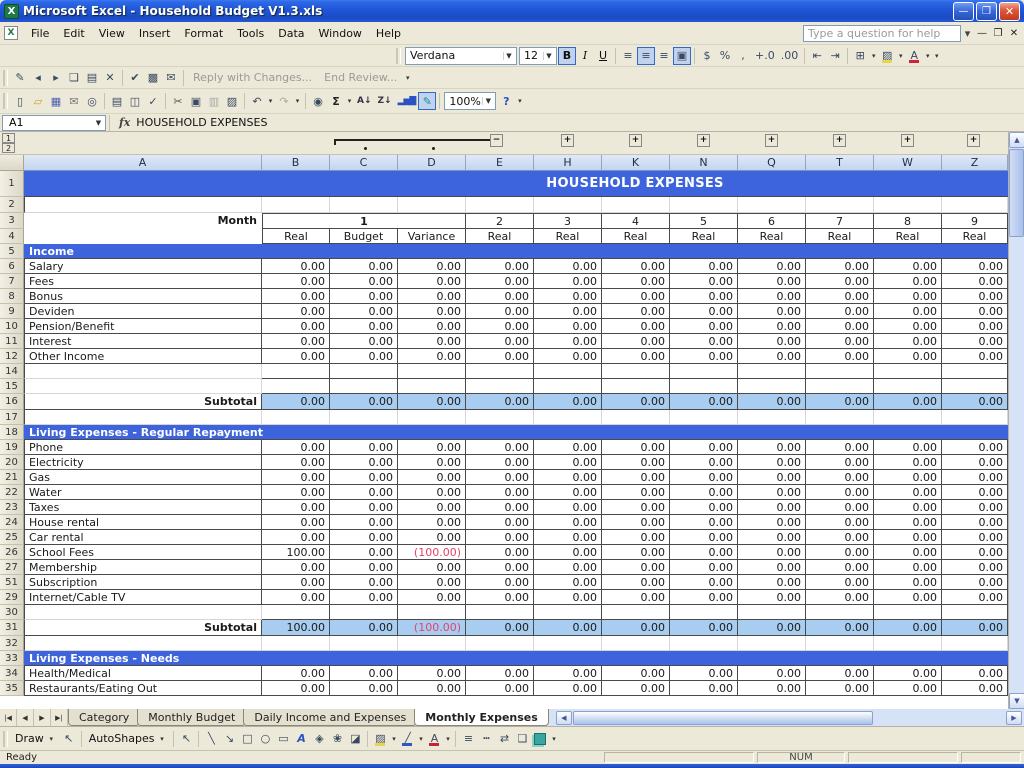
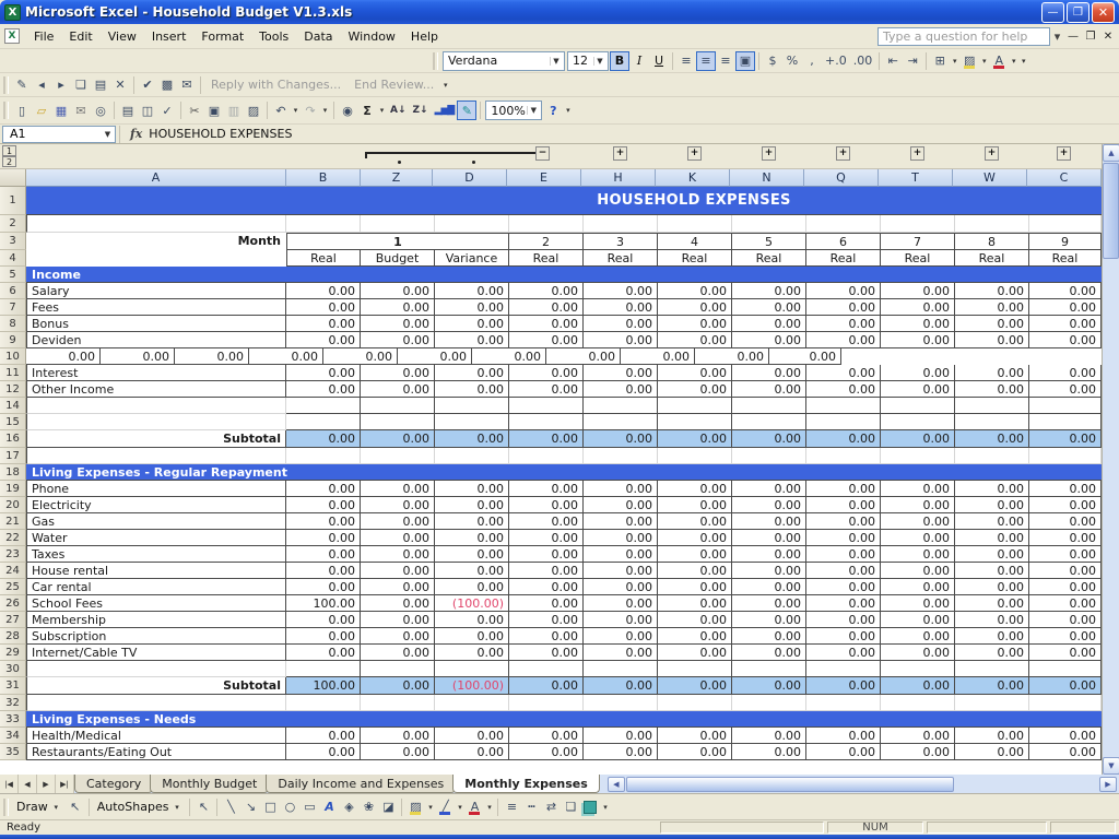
  X
  Microsoft Excel - Household Budget V1.3.xls
  —
  ❐
  ✕
  X
  File
  Edit
  View
  Insert
  Format
  Tools
  Data
  Window
  Help
  Type a question for help
  ▾
  —
  ❐
  ✕
  Verdana
  ▼
  12
  ▼
  B
  I
  U
  ≡
  ≡
  ≡
  ▣
  $
  %
  ,
  +.0
  .00
  ⇤
  ⇥
  ⊞
  ▾
  ▨
  ▾
  A
  ▾
  ▾
  ✎
  ◂
  ▸
  ❏
  ▤
  ✕
  ✔
  ▩
  ✉
  Reply with Changes...
  End Review...
  ▾
  ▯
  ▱
  ▦
  ✉
  ◎
  ▤
  ◫
  ✓
  ✂
  ▣
  ▥
  ▨
  ↶
  ▾
  ↷
  ▾
  ◉
  Σ
  ▾
  A↓
  Z↓
  ▂▅▇
  ✎
  100%
  ▼
  ?
  ▾
  A1
  ▼
  fx
  HOUSEHOLD EXPENSES
  1
  2
  −
  +
  +
  +
  +
  +
  +
  +
  A
  B
- C
+ Z
  D
  E
  H
  K
  N
  Q
  T
  W
- Z
+ C
  1
  HOUSEHOLD EXPENSES
  2
  3
  Month
  1
  2
  3
  4
  5
  6
  7
  8
  9
  4
  Real
  Budget
  Variance
  Real
  Real
  Real
  Real
  Real
  Real
  Real
  Real
  5
  Income
  6
  Salary
  0.00
  0.00
  0.00
  0.00
  0.00
  0.00
  0.00
  0.00
  0.00
  0.00
  0.00
  7
  Fees
  0.00
  0.00
  0.00
  0.00
  0.00
  0.00
  0.00
  0.00
  0.00
  0.00
  0.00
  8
  Bonus
  0.00
  0.00
  0.00
  0.00
  0.00
  0.00
  0.00
  0.00
  0.00
  0.00
  0.00
  9
  Deviden
  0.00
  0.00
  0.00
  0.00
  0.00
  0.00
  0.00
  0.00
  0.00
  0.00
  0.00
  10
- Pension/Benefit
  0.00
  0.00
  0.00
  0.00
  0.00
  0.00
  0.00
  0.00
  0.00
  0.00
  0.00
  11
  Interest
  0.00
  0.00
  0.00
  0.00
  0.00
  0.00
  0.00
  0.00
  0.00
  0.00
  0.00
  12
  Other Income
  0.00
  0.00
  0.00
  0.00
  0.00
  0.00
  0.00
  0.00
  0.00
  0.00
  0.00
  14
  15
  16
  Subtotal
  0.00
  0.00
  0.00
  0.00
  0.00
  0.00
  0.00
  0.00
  0.00
  0.00
  0.00
  17
  18
  Living Expenses - Regular Repayment
  19
  Phone
  0.00
  0.00
  0.00
  0.00
  0.00
  0.00
  0.00
  0.00
  0.00
  0.00
  0.00
  20
  Electricity
  0.00
  0.00
  0.00
  0.00
  0.00
  0.00
  0.00
  0.00
  0.00
  0.00
  0.00
  21
  Gas
  0.00
  0.00
  0.00
  0.00
  0.00
  0.00
  0.00
  0.00
  0.00
  0.00
  0.00
  22
  Water
  0.00
  0.00
  0.00
  0.00
  0.00
  0.00
  0.00
  0.00
  0.00
  0.00
  0.00
  23
  Taxes
  0.00
  0.00
  0.00
  0.00
  0.00
  0.00
  0.00
  0.00
  0.00
  0.00
  0.00
  24
  House rental
  0.00
  0.00
  0.00
  0.00
  0.00
  0.00
  0.00
  0.00
  0.00
  0.00
  0.00
  25
  Car rental
  0.00
  0.00
  0.00
  0.00
  0.00
  0.00
  0.00
  0.00
  0.00
  0.00
  0.00
  26
  School Fees
  100.00
  0.00
  (100.00)
  0.00
  0.00
  0.00
  0.00
  0.00
  0.00
  0.00
  0.00
  27
  Membership
  0.00
  0.00
  0.00
  0.00
  0.00
  0.00
  0.00
  0.00
  0.00
  0.00
  0.00
- 51
+ 28
  Subscription
  0.00
  0.00
  0.00
  0.00
  0.00
  0.00
  0.00
  0.00
  0.00
  0.00
  0.00
  29
  Internet/Cable TV
  0.00
  0.00
  0.00
  0.00
  0.00
  0.00
  0.00
  0.00
  0.00
  0.00
  0.00
  30
  31
  Subtotal
  100.00
  0.00
  (100.00)
  0.00
  0.00
  0.00
  0.00
  0.00
  0.00
  0.00
  0.00
  32
  33
  Living Expenses - Needs
  34
  Health/Medical
  0.00
  0.00
  0.00
  0.00
  0.00
  0.00
  0.00
  0.00
  0.00
  0.00
  0.00
  35
  Restaurants/Eating Out
  0.00
  0.00
  0.00
  0.00
  0.00
  0.00
  0.00
  0.00
  0.00
  0.00
  0.00
  ▲
  ▼
  |◀
  ◀
  ▶
  ▶|
  Category
  Monthly Budget
  Daily Income and Expenses
  Monthly Expenses
  ◀
  ▶
  Draw
  ▾
  ↖
  AutoShapes
  ▾
  ↖
  ╲
  ↘
  □
  ○
  ▭
  A
  ◈
  ❀
  ◪
  ▨
  ▾
  ╱
  ▾
  A
  ▾
  ≡
  ┅
  ⇄
  ❏
  ▾
  Ready
  NUM
